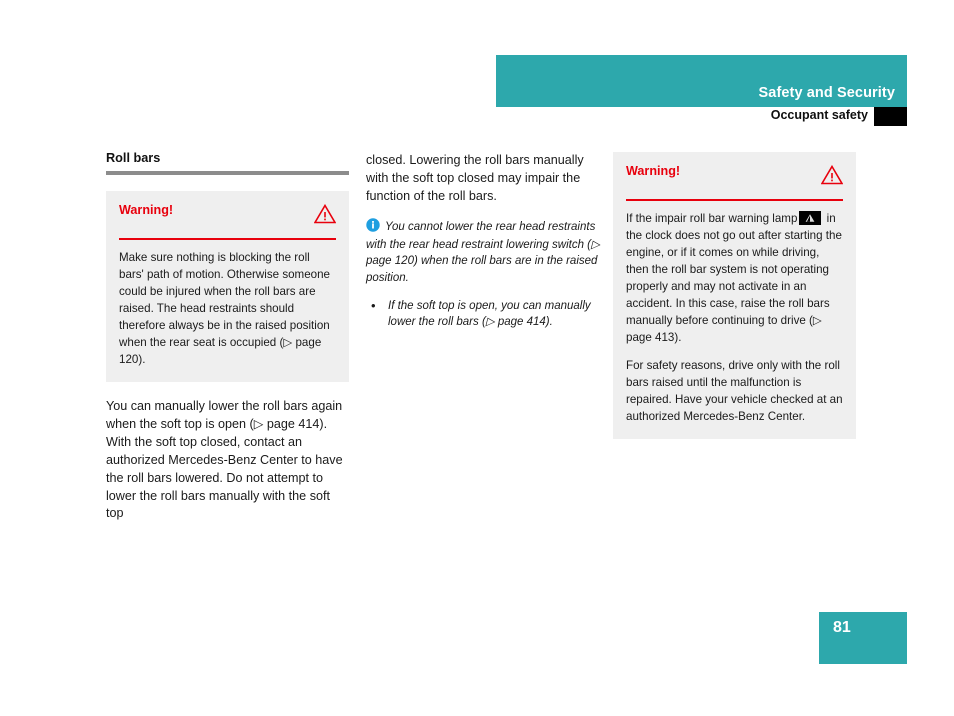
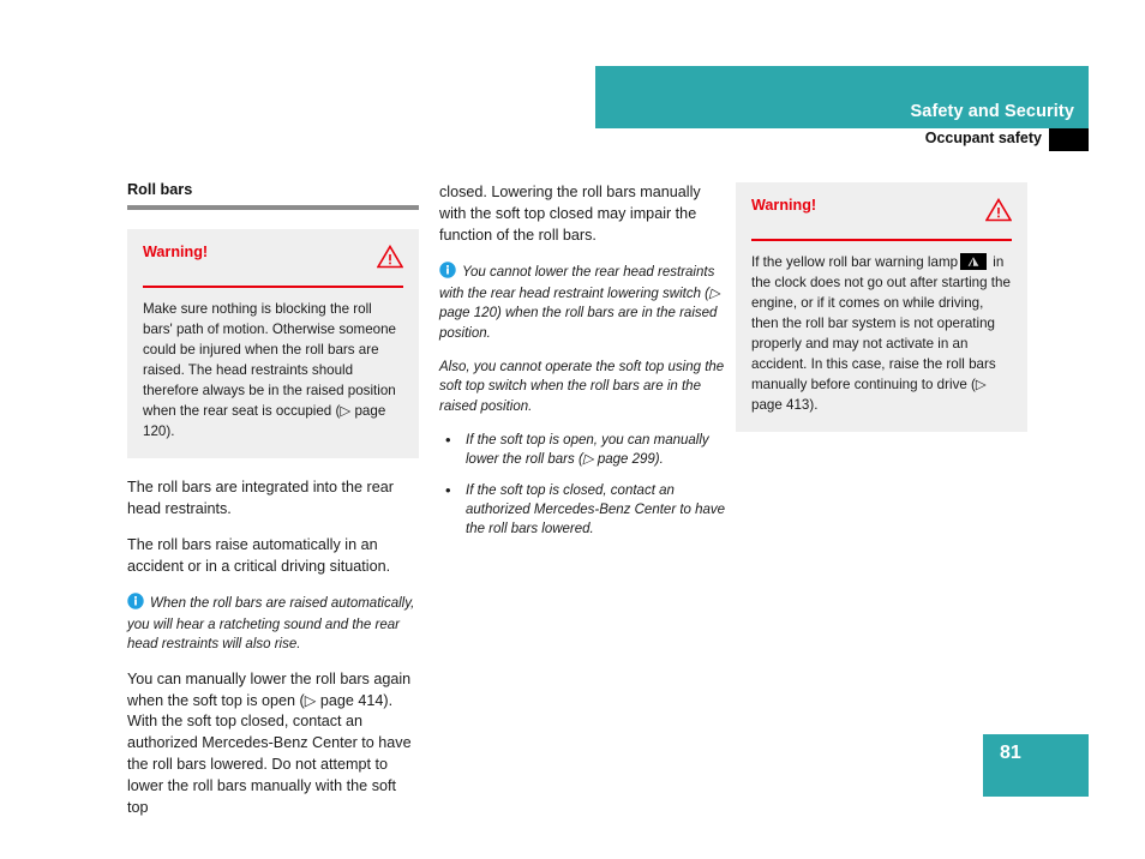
  Safety and Security
  Occupant safety
  Roll bars
  Warning!
  Make sure nothing is blocking the roll bars' path of motion. Otherwise someone could be injured when the roll bars are raised. The head restraints should therefore always be in the raised position when the rear seat is occupied (▷ page 120).
+ The roll bars are integrated into the rear head restraints.
+ The roll bars raise automatically in an accident or in a critical driving situation.
+ When the roll bars are raised automatically, you will hear a ratcheting sound and the rear head restraints will also rise.
  You can manually lower the roll bars again when the soft top is open (▷ page 414). With the soft top closed, contact an authorized Mercedes-Benz Center to have the roll bars lowered. Do not attempt to lower the roll bars manually with the soft top
  closed. Lowering the roll bars manually with the soft top closed may impair the function of the roll bars.
  You cannot lower the rear head restraints with the rear head restraint lowering switch (▷ page 120) when the roll bars are in the raised position.
+ Also, you cannot operate the soft top using the soft top switch when the roll bars are in the raised position.
- If the soft top is open, you can manually lower the roll bars (▷ page 414).
+ If the soft top is open, you can manually lower the roll bars (▷ page 299).
+ If the soft top is closed, contact an authorized Mercedes-Benz Center to have the roll bars lowered.
  Warning!
- If the impair roll bar warning lamp in the clock does not go out after starting the engine, or if it comes on while driving, then the roll bar system is not operating properly and may not activate in an accident. In this case, raise the roll bars manually before continuing to drive (▷ page 413).
+ If the yellow roll bar warning lamp in the clock does not go out after starting the engine, or if it comes on while driving, then the roll bar system is not operating properly and may not activate in an accident. In this case, raise the roll bars manually before continuing to drive (▷ page 413).
- For safety reasons, drive only with the roll bars raised until the malfunction is repaired. Have your vehicle checked at an authorized Mercedes-Benz Center.
  81
